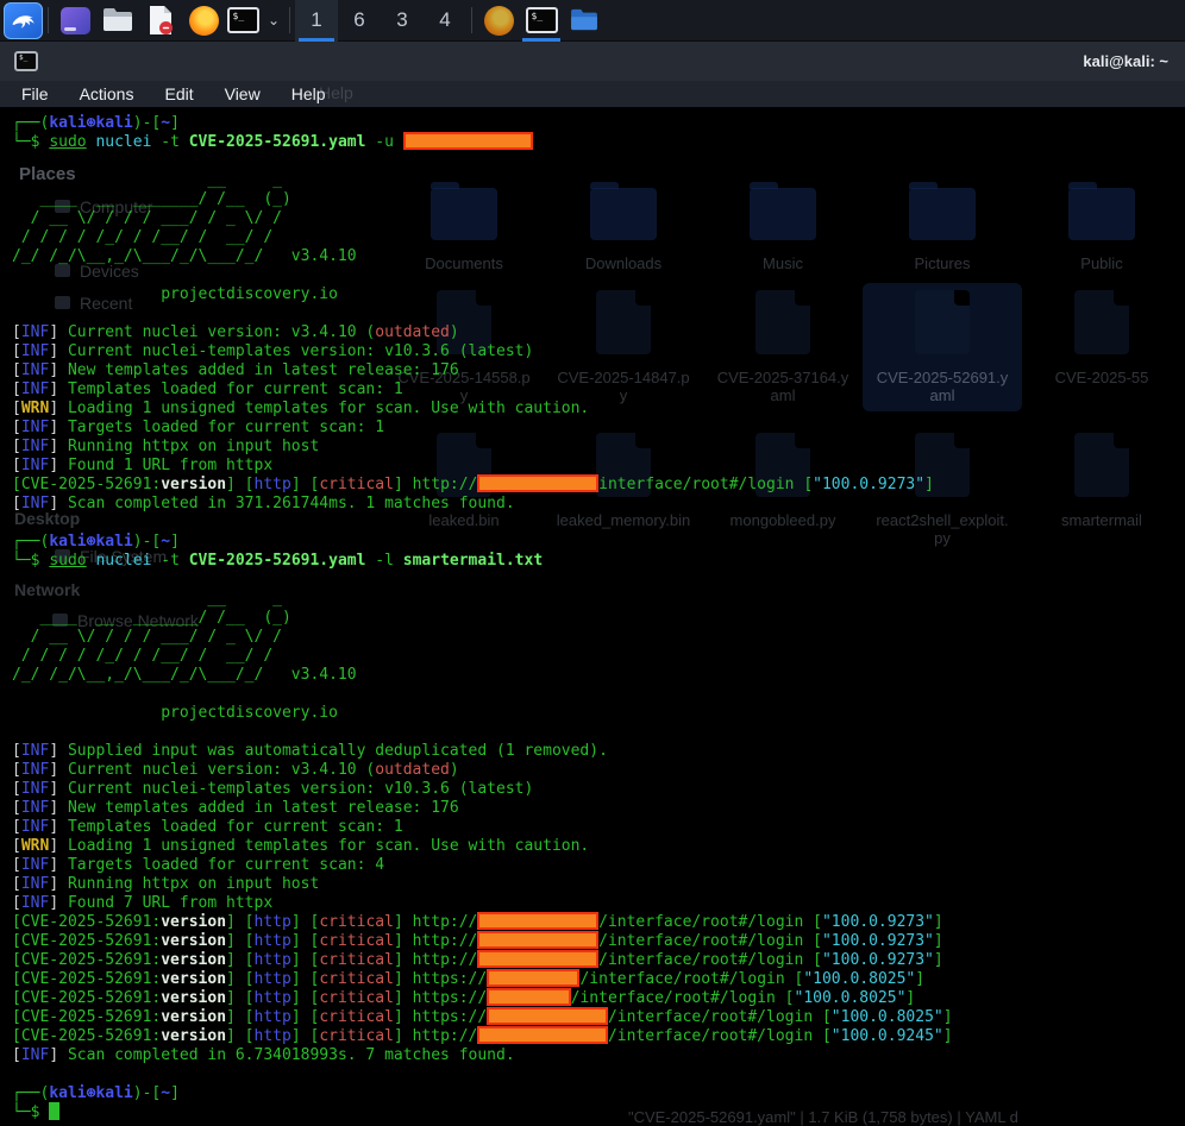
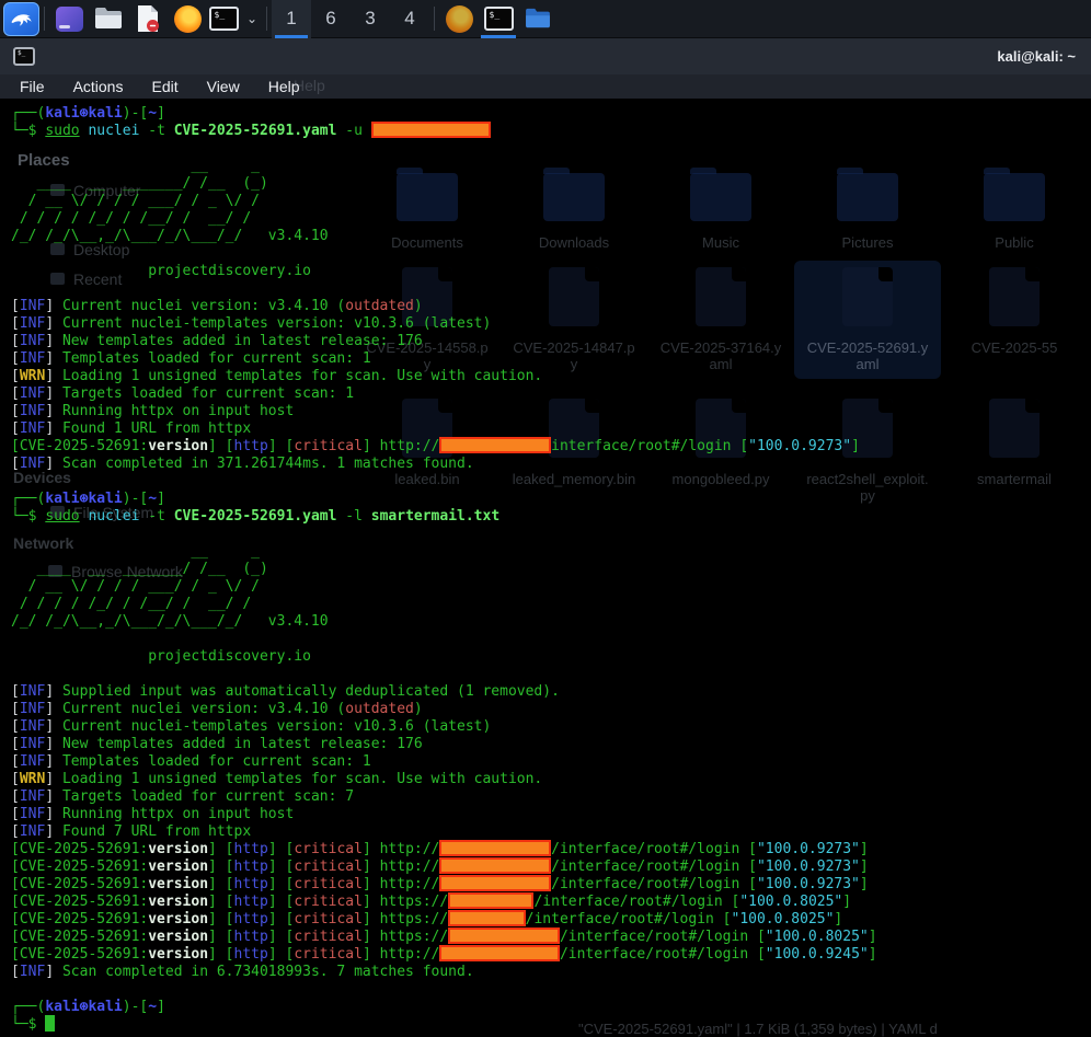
  $_
  ⌄
  1
  6
  3
  4
  $_
  kali@kali: ~
  Help
  File
  Actions
  Edit
  View
  Help
  Places
  Computer
- Devices
+ Desktop
  Recent
- Desktop
+ Devices
  File System
  Network
  Browse Network
  Documents
  Downloads
  Music
  Pictures
  Public
  CVE-2025-14558.py
  CVE-2025-14847.py
  CVE-2025-37164.yaml
  CVE-2025-52691.yaml
  CVE-2025-55
  leaked.bin
  leaked_memory.bin
  mongobleed.py
  react2shell_exploit.py
  smartermail
- "CVE-2025-52691.yaml" | 1.7 KiB (1,758 bytes) | YAML d
+ "CVE-2025-52691.yaml" | 1.7 KiB (1,359 bytes) | YAML d
  ┌──(kali⊛kali)-[~]
  └─$ sudo nuclei -t CVE-2025-52691.yaml -u
  __ _
  ____ __ _______/ /__ (_)
  / __ \/ / / / ___/ / _ \/ /
  / / / / /_/ / /__/ / __/ /
  /_/ /_/\__,_/\___/_/\___/_/ v3.4.10
  projectdiscovery.io
  [INF] Current nuclei version: v3.4.10 (outdated)
  [INF] Current nuclei-templates version: v10.3.6 (latest)
  [INF] New templates added in latest release: 176
  [INF] Templates loaded for current scan: 1
  [WRN] Loading 1 unsigned templates for scan. Use with caution.
  [INF] Targets loaded for current scan: 1
  [INF] Running httpx on input host
  [INF] Found 1 URL from httpx
  [CVE-2025-52691:version] [http] [critical] http:// interface/root#/login ["100.0.9273"]
  [INF] Scan completed in 371.261744ms. 1 matches found.
  ┌──(kali⊛kali)-[~]
  └─$ sudo nuclei -t CVE-2025-52691.yaml -l smartermail.txt
  __ _
  ____ __ _______/ /__ (_)
  / __ \/ / / / ___/ / _ \/ /
  / / / / /_/ / /__/ / __/ /
  /_/ /_/\__,_/\___/_/\___/_/ v3.4.10
  projectdiscovery.io
  [INF] Supplied input was automatically deduplicated (1 removed).
  [INF] Current nuclei version: v3.4.10 (outdated)
  [INF] Current nuclei-templates version: v10.3.6 (latest)
  [INF] New templates added in latest release: 176
  [INF] Templates loaded for current scan: 1
  [WRN] Loading 1 unsigned templates for scan. Use with caution.
- [INF] Targets loaded for current scan: 4
+ [INF] Targets loaded for current scan: 7
  [INF] Running httpx on input host
  [INF] Found 7 URL from httpx
  [CVE-2025-52691:version] [http] [critical] http:// /interface/root#/login ["100.0.9273"]
  [CVE-2025-52691:version] [http] [critical] http:// /interface/root#/login ["100.0.9273"]
  [CVE-2025-52691:version] [http] [critical] http:// /interface/root#/login ["100.0.9273"]
  [CVE-2025-52691:version] [http] [critical] https:// /interface/root#/login ["100.0.8025"]
  [CVE-2025-52691:version] [http] [critical] https:// /interface/root#/login ["100.0.8025"]
  [CVE-2025-52691:version] [http] [critical] https:// /interface/root#/login ["100.0.8025"]
  [CVE-2025-52691:version] [http] [critical] http:// /interface/root#/login ["100.0.9245"]
  [INF] Scan completed in 6.734018993s. 7 matches found.
  ┌──(kali⊛kali)-[~]
  └─$
